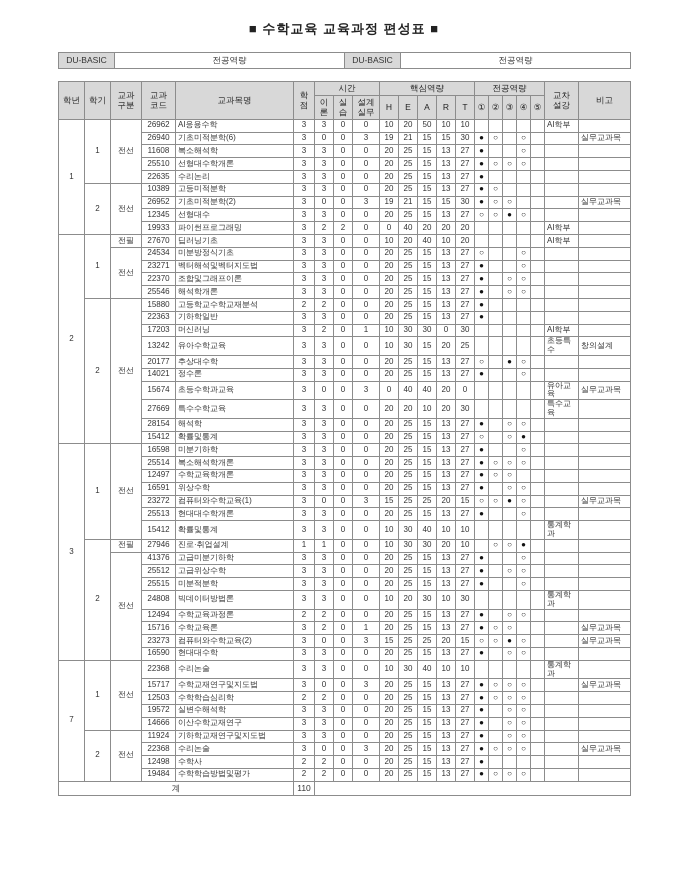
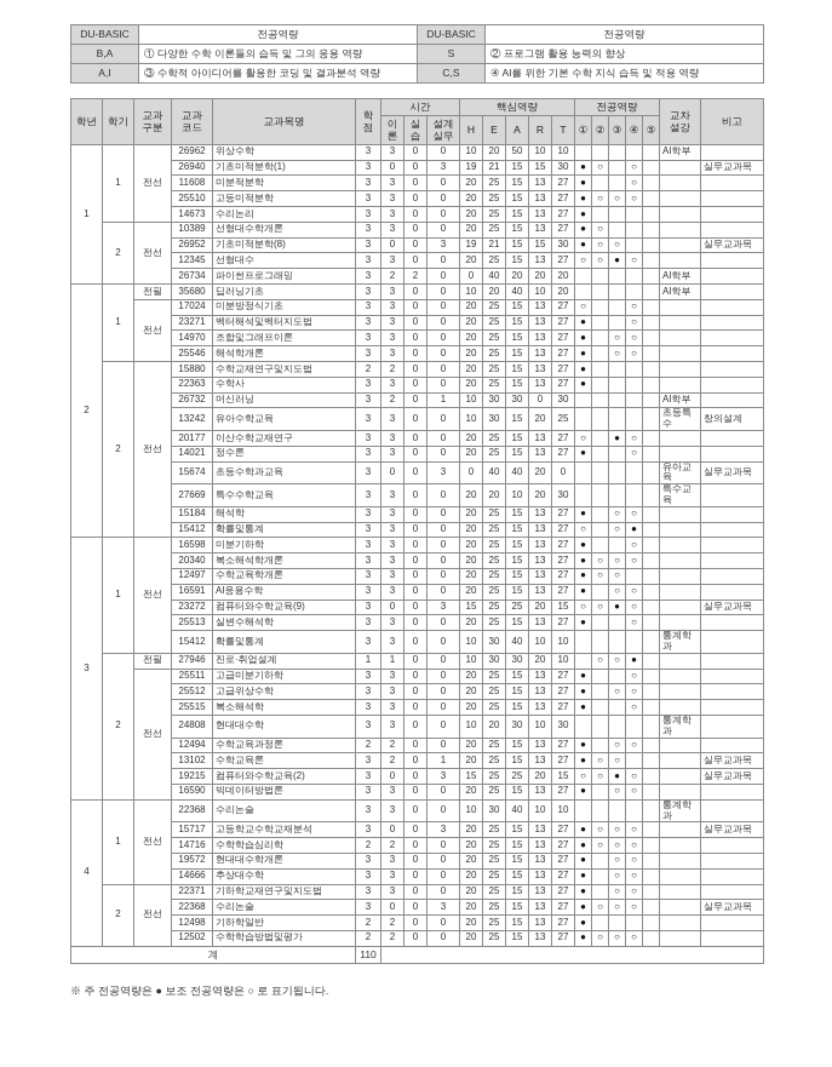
- ■ 수학교육 교육과정 편성표 ■
  DU-BASIC	전공역량	DU-BASIC	전공역량
+ B,A	① 다양한 수학 이론들의 습득 및 그의 응용 역량	S	② 프로그램 활용 능력의 향상
+ A,I	③ 수학적 아이디어를 활용한 코딩 및 결과분석 역량	C,S	④ AI를 위한 기본 수학 지식 습득 및 적용 역량
  학년	학기	교과 구분	교과 코드	교과목명	학 점	시간	핵심역량	전공역량	교차 설강	비고
  이 론	실 습	설계 실무	H	E	A	R	T	①	②	③	④	⑤
- 1	1	전선	26962	AI응용수학	3	3	0	0	10	20	50	10	10						AI학부
+ 1	1	전선	26962	위상수학	3	3	0	0	10	20	50	10	10						AI학부
- 26940	기초미적분학(6)	3	0	0	3	19	21	15	15	30	●	○		○			실무교과목
+ 26940	기초미적분학(1)	3	0	0	3	19	21	15	15	30	●	○		○			실무교과목
- 11608	복소해석학	3	3	0	0	20	25	15	13	27	●			○
+ 11608	미분적분학	3	3	0	0	20	25	15	13	27	●			○
- 25510	선형대수학개론	3	3	0	0	20	25	15	13	27	●	○	○	○
+ 25510	고등미적분학	3	3	0	0	20	25	15	13	27	●	○	○	○
- 22635	수리논리	3	3	0	0	20	25	15	13	27	●
+ 14673	수리논리	3	3	0	0	20	25	15	13	27	●
- 2	전선	10389	고등미적분학	3	3	0	0	20	25	15	13	27	●	○
+ 2	전선	10389	선형대수학개론	3	3	0	0	20	25	15	13	27	●	○
- 26952	기초미적분학(2)	3	0	0	3	19	21	15	15	30	●	○	○				실무교과목
+ 26952	기초미적분학(8)	3	0	0	3	19	21	15	15	30	●	○	○				실무교과목
  12345	선형대수	3	3	0	0	20	25	15	13	27	○	○	●	○
- 19933	파이썬프로그래밍	3	2	2	0	0	40	20	20	20						AI학부
+ 26734	파이썬프로그래밍	3	2	2	0	0	40	20	20	20						AI학부
- 2	1	전필	27670	딥러닝기초	3	3	0	0	10	20	40	10	20						AI학부
+ 2	1	전필	35680	딥러닝기초	3	3	0	0	10	20	40	10	20						AI학부
- 전선	24534	미분방정식기초	3	3	0	0	20	25	15	13	27	○			○
+ 전선	17024	미분방정식기초	3	3	0	0	20	25	15	13	27	○			○
  23271	벡터해석및벡터지도법	3	3	0	0	20	25	15	13	27	●			○
- 22370	조합및그래프이론	3	3	0	0	20	25	15	13	27	●		○	○
+ 14970	조합및그래프이론	3	3	0	0	20	25	15	13	27	●		○	○
  25546	해석학개론	3	3	0	0	20	25	15	13	27	●		○	○
- 2	전선	15880	고등학교수학교재분석	2	2	0	0	20	25	15	13	27	●
+ 2	전선	15880	수학교재연구및지도법	2	2	0	0	20	25	15	13	27	●
- 22363	기하학일반	3	3	0	0	20	25	15	13	27	●
+ 22363	수학사	3	3	0	0	20	25	15	13	27	●
- 17203	머신러닝	3	2	0	1	10	30	30	0	30						AI학부
+ 26732	머신러닝	3	2	0	1	10	30	30	0	30						AI학부
  13242	유아수학교육	3	3	0	0	10	30	15	20	25						초등특수	창의설계
- 20177	추상대수학	3	3	0	0	20	25	15	13	27	○		●	○
+ 20177	이산수학교재연구	3	3	0	0	20	25	15	13	27	○		●	○
  14021	정수론	3	3	0	0	20	25	15	13	27	●			○
  15674	초등수학과교육	3	0	0	3	0	40	40	20	0						유아교육	실무교과목
  27669	특수수학교육	3	3	0	0	20	20	10	20	30						특수교육
- 28154	해석학	3	3	0	0	20	25	15	13	27	●		○	○
+ 15184	해석학	3	3	0	0	20	25	15	13	27	●		○	○
  15412	확률및통계	3	3	0	0	20	25	15	13	27	○		○	●
  3	1	전선	16598	미분기하학	3	3	0	0	20	25	15	13	27	●			○
- 25514	복소해석학개론	3	3	0	0	20	25	15	13	27	●	○	○	○
+ 20340	복소해석학개론	3	3	0	0	20	25	15	13	27	●	○	○	○
  12497	수학교육학개론	3	3	0	0	20	25	15	13	27	●	○	○
- 16591	위상수학	3	3	0	0	20	25	15	13	27	●		○	○
+ 16591	AI응용수학	3	3	0	0	20	25	15	13	27	●		○	○
- 23272	컴퓨터와수학교육(1)	3	0	0	3	15	25	25	20	15	○	○	●	○			실무교과목
+ 23272	컴퓨터와수학교육(9)	3	0	0	3	15	25	25	20	15	○	○	●	○			실무교과목
- 25513	현대대수학개론	3	3	0	0	20	25	15	13	27	●			○
+ 25513	실변수해석학	3	3	0	0	20	25	15	13	27	●			○
  15412	확률및통계	3	3	0	0	10	30	40	10	10						통계학과
  2	전필	27946	진로·취업설계	1	1	0	0	10	30	30	20	10		○	○	●
- 전선	41376	고급미분기하학	3	3	0	0	20	25	15	13	27	●			○
+ 전선	25511	고급미분기하학	3	3	0	0	20	25	15	13	27	●			○
  25512	고급위상수학	3	3	0	0	20	25	15	13	27	●		○	○
- 25515	미분적분학	3	3	0	0	20	25	15	13	27	●			○
+ 25515	복소해석학	3	3	0	0	20	25	15	13	27	●			○
- 24808	빅데이터방법론	3	3	0	0	10	20	30	10	30						통계학과
+ 24808	현대대수학	3	3	0	0	10	20	30	10	30						통계학과
  12494	수학교육과정론	2	2	0	0	20	25	15	13	27	●		○	○
- 15716	수학교육론	3	2	0	1	20	25	15	13	27	●	○	○				실무교과목
+ 13102	수학교육론	3	2	0	1	20	25	15	13	27	●	○	○				실무교과목
- 23273	컴퓨터와수학교육(2)	3	0	0	3	15	25	25	20	15	○	○	●	○			실무교과목
+ 19215	컴퓨터와수학교육(2)	3	0	0	3	15	25	25	20	15	○	○	●	○			실무교과목
- 16590	현대대수학	3	3	0	0	20	25	15	13	27	●		○	○
+ 16590	빅데이터방법론	3	3	0	0	20	25	15	13	27	●		○	○
- 7	1	전선	22368	수리논술	3	3	0	0	10	30	40	10	10						통계학과
+ 4	1	전선	22368	수리논술	3	3	0	0	10	30	40	10	10						통계학과
- 15717	수학교재연구및지도법	3	0	0	3	20	25	15	13	27	●	○	○	○			실무교과목
+ 15717	고등학교수학교재분석	3	0	0	3	20	25	15	13	27	●	○	○	○			실무교과목
- 12503	수학학습심리학	2	2	0	0	20	25	15	13	27	●	○	○	○
+ 14716	수학학습심리학	2	2	0	0	20	25	15	13	27	●	○	○	○
- 19572	실변수해석학	3	3	0	0	20	25	15	13	27	●		○	○
+ 19572	현대대수학개론	3	3	0	0	20	25	15	13	27	●		○	○
- 14666	이산수학교재연구	3	3	0	0	20	25	15	13	27	●		○	○
+ 14666	추상대수학	3	3	0	0	20	25	15	13	27	●		○	○
- 2	전선	11924	기하학교재연구및지도법	3	3	0	0	20	25	15	13	27	●		○	○
+ 2	전선	22371	기하학교재연구및지도법	3	3	0	0	20	25	15	13	27	●		○	○
  22368	수리논술	3	0	0	3	20	25	15	13	27	●	○	○	○			실무교과목
- 12498	수학사	2	2	0	0	20	25	15	13	27	●
+ 12498	기하학일반	2	2	0	0	20	25	15	13	27	●
- 19484	수학학습방법및평가	2	2	0	0	20	25	15	13	27	●	○	○	○
+ 12502	수학학습방법및평가	2	2	0	0	20	25	15	13	27	●	○	○	○
  계	110
+ ※ 주 전공역량은 ● 보조 전공역량은 ○ 로 표기됩니다.
